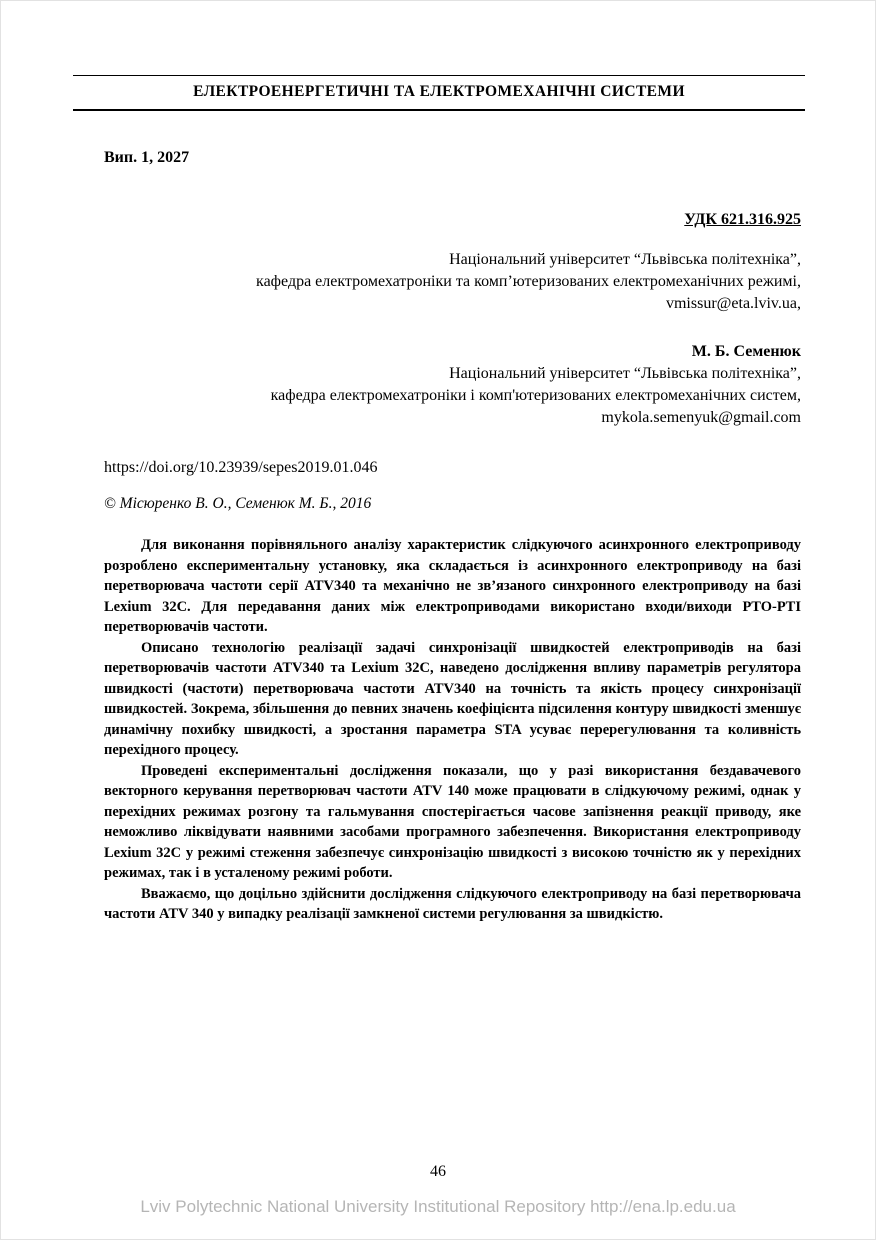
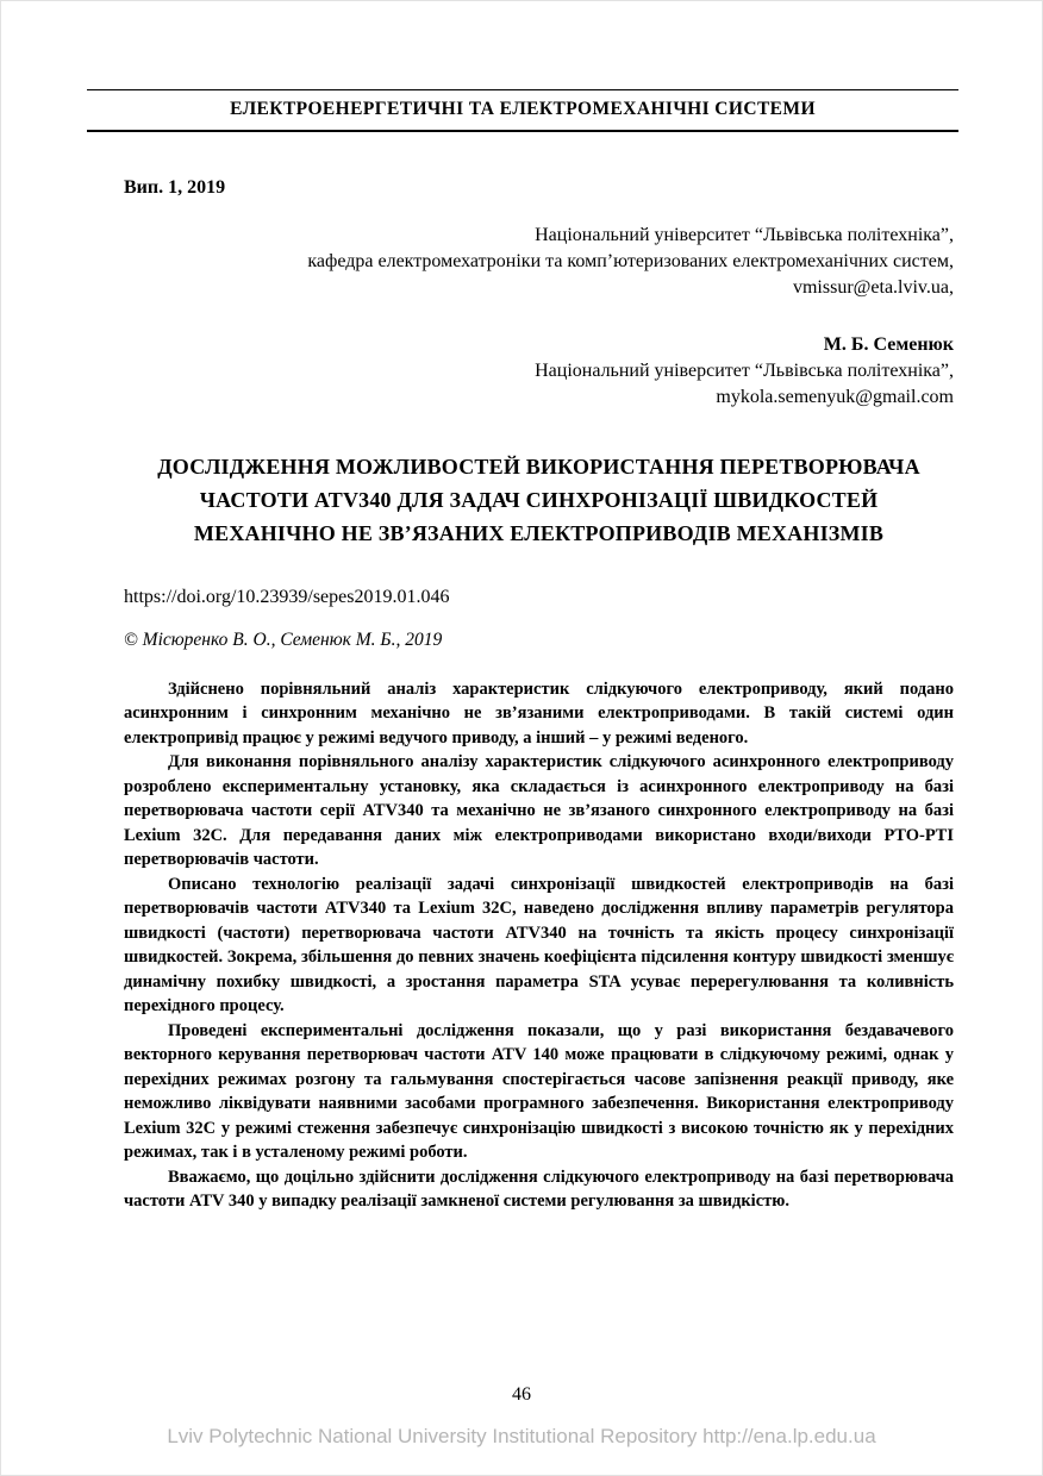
  ЕЛЕКТРОЕНЕРГЕТИЧНІ ТА ЕЛЕКТРОМЕХАНІЧНІ СИСТЕМИ
- Вип. 1, 2027
+ Вип. 1, 2019
- УДК 621.316.925
  Національний університет “Львівська політехніка”,
- кафедра електромехатроніки та комп’ютеризованих електромеханічних режимі,
+ кафедра електромехатроніки та комп’ютеризованих електромеханічних систем,
  vmissur@eta.lviv.ua,
  М. Б. Семенюк
  Національний університет “Львівська політехніка”,
- кафедра електромехатроніки і комп'ютеризованих електромеханічних систем,
  mykola.semenyuk@gmail.com
+ ДОСЛІДЖЕННЯ МОЖЛИВОСТЕЙ ВИКОРИСТАННЯ ПЕРЕТВОРЮВАЧА ЧАСТОТИ ATV340 ДЛЯ ЗАДАЧ СИНХРОНІЗАЦІЇ ШВИДКОСТЕЙ МЕХАНІЧНО НЕ ЗВ’ЯЗАНИХ ЕЛЕКТРОПРИВОДІВ МЕХАНІЗМІВ
  https://doi.org/10.23939/sepes2019.01.046
- © Місюренко В. О., Семенюк М. Б., 2016
+ © Місюренко В. О., Семенюк М. Б., 2019
+ Здійснено порівняльний аналіз характеристик слідкуючого електроприводу, який подано асинхронним і синхронним механічно не зв’язаними електроприводами. В такій системі один електропривід працює у режимі ведучого приводу, а інший – у режимі веденого.
  Для виконання порівняльного аналізу характеристик слідкуючого асинхронного електроприводу розроблено експериментальну установку, яка складається із асинхронного електроприводу на базі перетворювача частоти серії ATV340 та механічно не зв’язаного синхронного електроприводу на базі Lexium 32C. Для передавання даних між електроприводами використано входи/виходи PTO-PTI перетворювачів частоти.
  Описано технологію реалізації задачі синхронізації швидкостей електроприводів на базі перетворювачів частоти ATV340 та Lexium 32C, наведено дослідження впливу параметрів регулятора швидкості (частоти) перетворювача частоти ATV340 на точність та якість процесу синхронізації швидкостей. Зокрема, збільшення до певних значень коефіцієнта підсилення контуру швидкості зменшує динамічну похибку швидкості, а зростання параметра STA усуває перерегулювання та коливність перехідного процесу.
  Проведені експериментальні дослідження показали, що у разі використання бездавачевого векторного керування перетворювач частоти ATV 140 може працювати в слідкуючому режимі, однак у перехідних режимах розгону та гальмування спостерігається часове запізнення реакції приводу, яке неможливо ліквідувати наявними засобами програмного забезпечення. Використання електроприводу Lexium 32C у режимі стеження забезпечує синхронізацію швидкості з високою точністю як у перехідних режимах, так і в усталеному режимі роботи.
  Вважаємо, що доцільно здійснити дослідження слідкуючого електроприводу на базі перетворювача частоти ATV 340 у випадку реалізації замкненої системи регулювання за швидкістю.
  46
  Lviv Polytechnic National University Institutional Repository http://ena.lp.edu.ua
